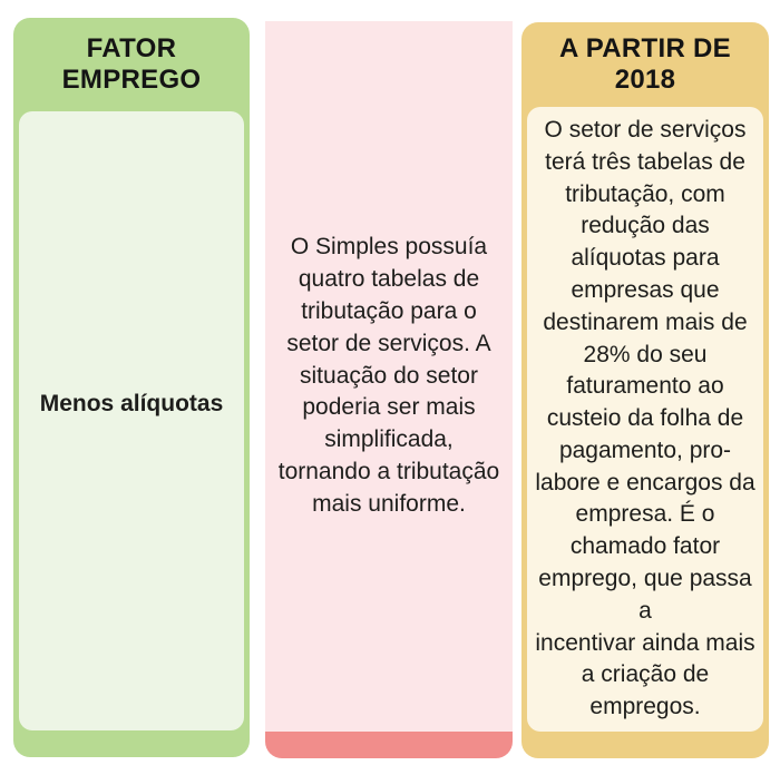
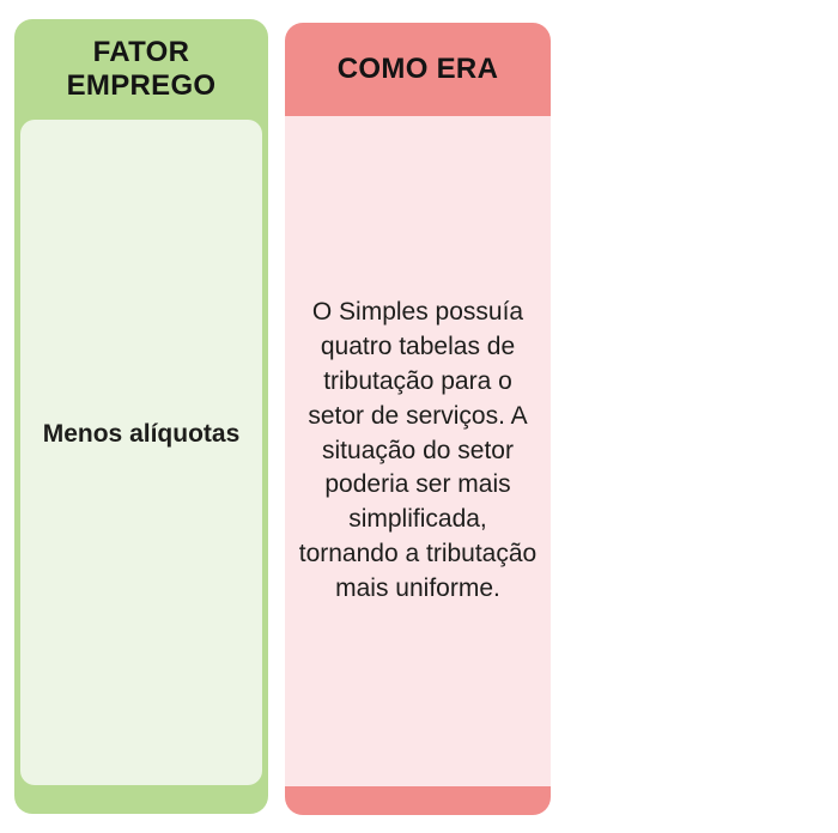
  FATOR
  EMPREGO
  Menos alíquotas
+ COMO ERA
  O Simples possuía
  quatro tabelas de
  tributação para o
  setor de serviços. A
  situação do setor
  poderia ser mais
  simplificada,
  tornando a tributação
  mais uniforme.
- A PARTIR DE
- 2018
- O setor de serviços
- terá três tabelas de
- tributação, com
- redução das
- alíquotas para
- empresas que
- destinarem mais de
- 28% do seu
- faturamento ao
- custeio da folha de
- pagamento, pro-
- labore e encargos da
- empresa. É o
- chamado fator
- emprego, que passa a
- incentivar ainda mais
- a criação de
- empregos.
